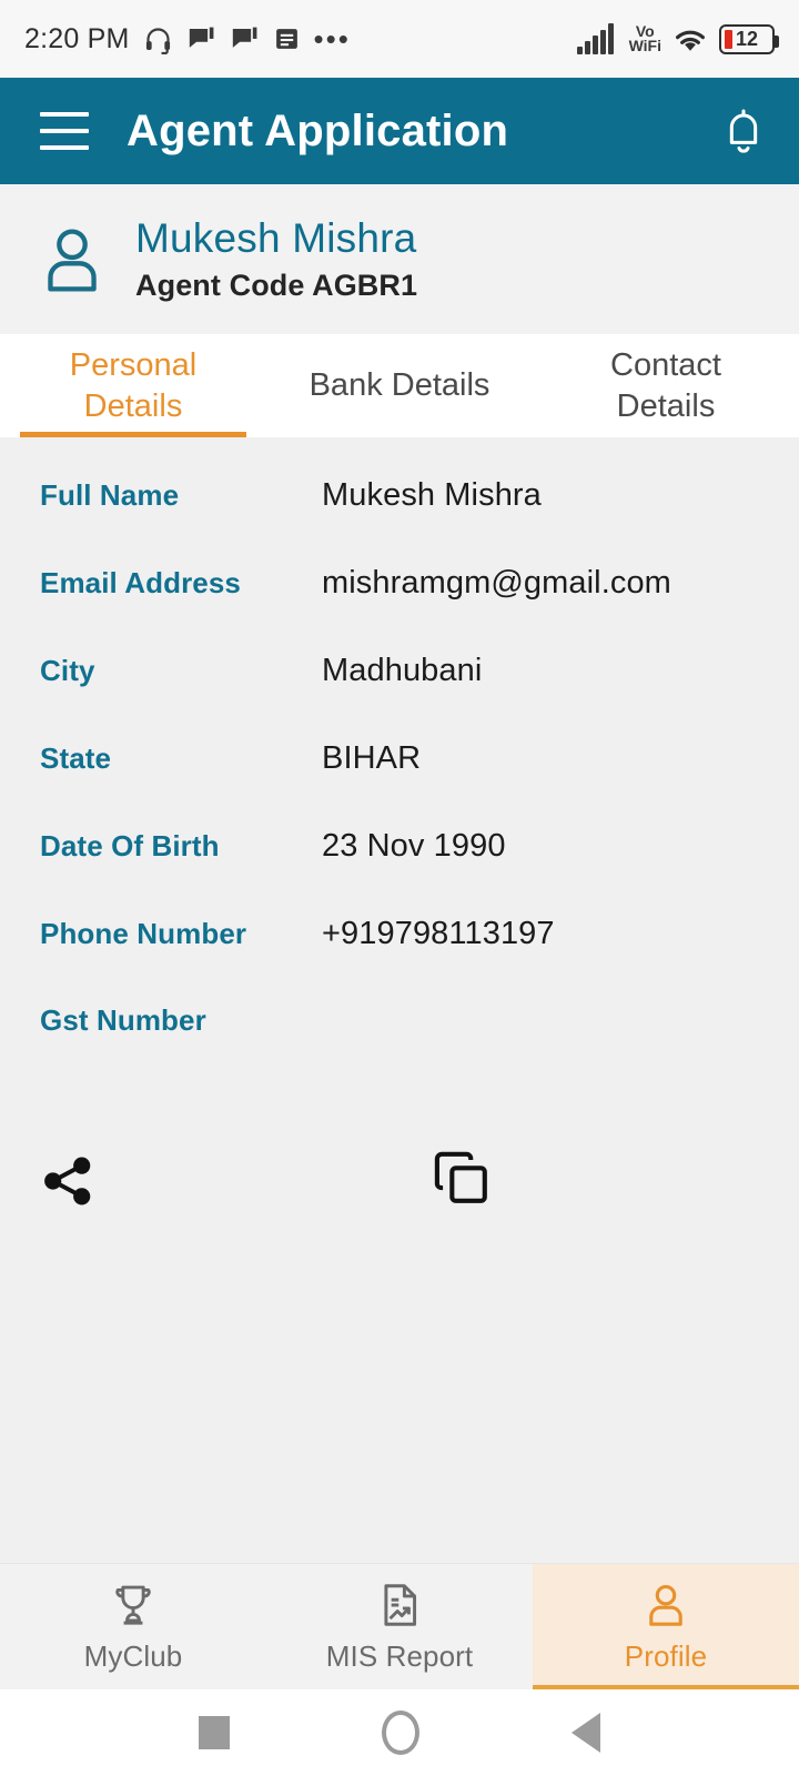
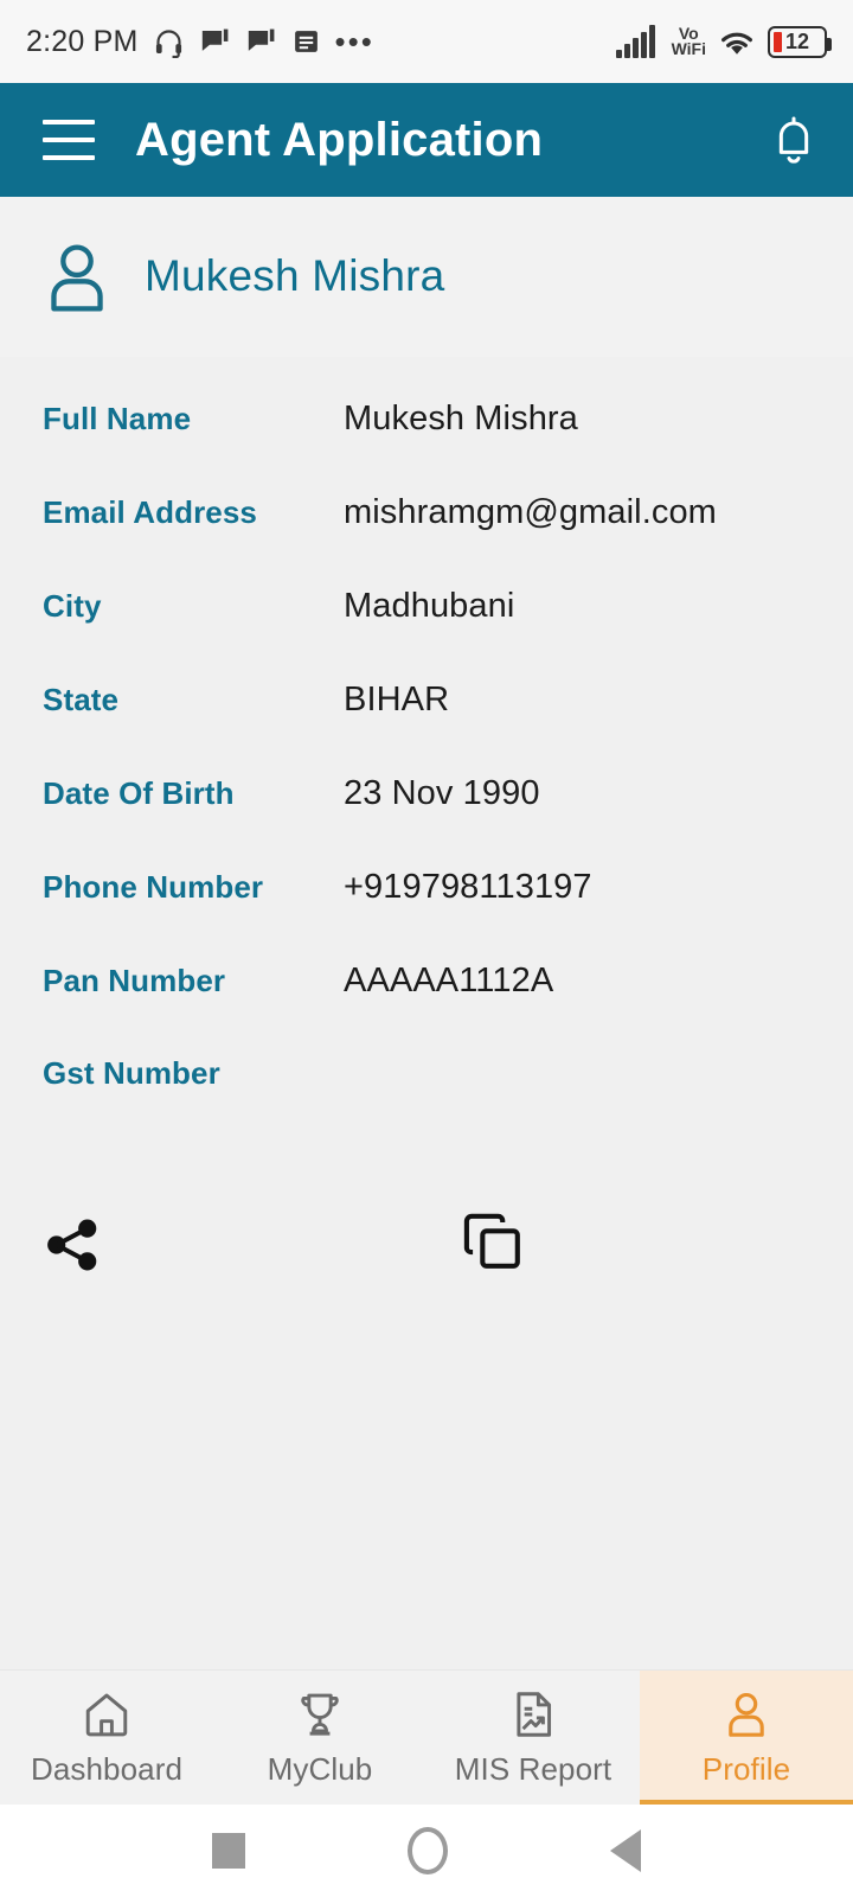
  2:20 PM
  •••
  Vo
  WiFi
  12
  Agent Application
  Mukesh Mishra
- Agent Code AGBR1
- Personal Details
- Bank Details
- Contact Details
  Full Name
  Mukesh Mishra
  Email Address
  mishramgm@gmail.com
  City
  Madhubani
  State
  BIHAR
  Date Of Birth
  23 Nov 1990
  Phone Number
  +919798113197
+ Pan Number
+ AAAAA1112A
  Gst Number
+ Dashboard
  MyClub
  MIS Report
  Profile
